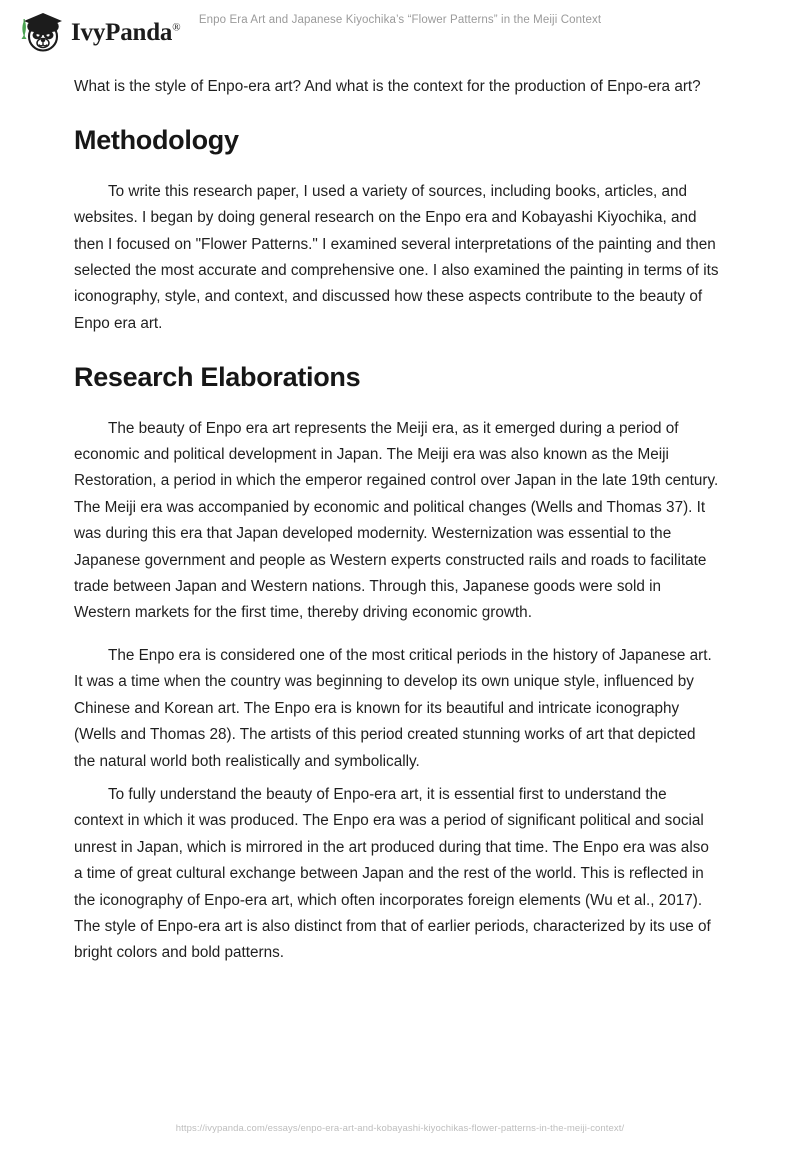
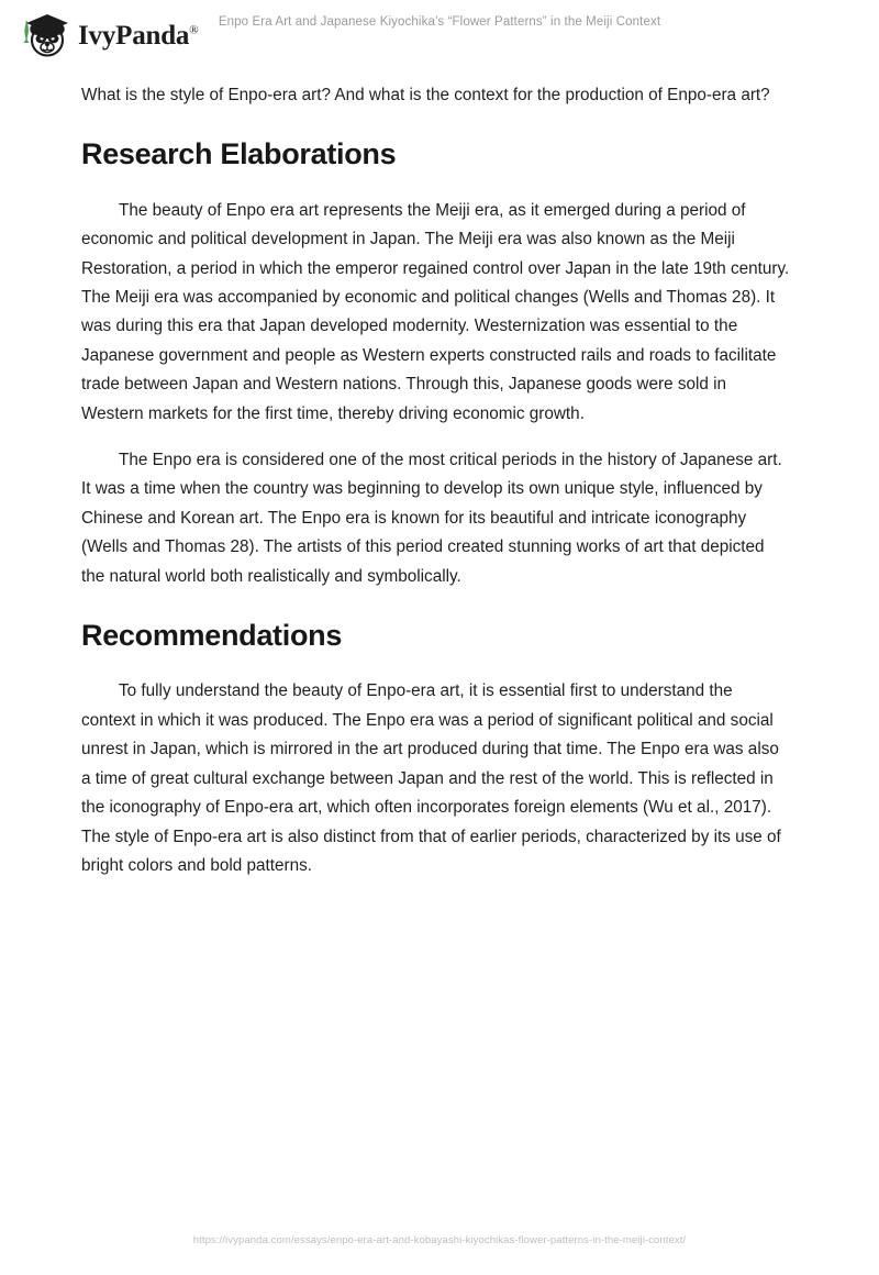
  IvyPanda®
  Enpo Era Art and Japanese Kiyochika’s “Flower Patterns” in the Meiji Context
  What is the style of Enpo-era art? And what is the context for the production of Enpo-era art?
- Methodology
- To write this research paper, I used a variety of sources, including books, articles, and websites. I began by doing general research on the Enpo era and Kobayashi Kiyochika, and then I focused on "Flower Patterns." I examined several interpretations of the painting and then selected the most accurate and comprehensive one. I also examined the painting in terms of its iconography, style, and context, and discussed how these aspects contribute to the beauty of Enpo era art.
  Research Elaborations
- The beauty of Enpo era art represents the Meiji era, as it emerged during a period of economic and political development in Japan. The Meiji era was also known as the Meiji Restoration, a period in which the emperor regained control over Japan in the late 19th century. The Meiji era was accompanied by economic and political changes (Wells and Thomas 37). It was during this era that Japan developed modernity. Westernization was essential to the Japanese government and people as Western experts constructed rails and roads to facilitate trade between Japan and Western nations. Through this, Japanese goods were sold in Western markets for the first time, thereby driving economic growth.
+ The beauty of Enpo era art represents the Meiji era, as it emerged during a period of economic and political development in Japan. The Meiji era was also known as the Meiji Restoration, a period in which the emperor regained control over Japan in the late 19th century. The Meiji era was accompanied by economic and political changes (Wells and Thomas 28). It was during this era that Japan developed modernity. Westernization was essential to the Japanese government and people as Western experts constructed rails and roads to facilitate trade between Japan and Western nations. Through this, Japanese goods were sold in Western markets for the first time, thereby driving economic growth.
  The Enpo era is considered one of the most critical periods in the history of Japanese art. It was a time when the country was beginning to develop its own unique style, influenced by Chinese and Korean art. The Enpo era is known for its beautiful and intricate iconography (Wells and Thomas 28). The artists of this period created stunning works of art that depicted the natural world both realistically and symbolically.
+ Recommendations
  To fully understand the beauty of Enpo-era art, it is essential first to understand the context in which it was produced. The Enpo era was a period of significant political and social unrest in Japan, which is mirrored in the art produced during that time. The Enpo era was also a time of great cultural exchange between Japan and the rest of the world. This is reflected in the iconography of Enpo-era art, which often incorporates foreign elements (Wu et al., 2017). The style of Enpo-era art is also distinct from that of earlier periods, characterized by its use of bright colors and bold patterns.
  https://ivypanda.com/essays/enpo-era-art-and-kobayashi-kiyochikas-flower-patterns-in-the-meiji-context/
